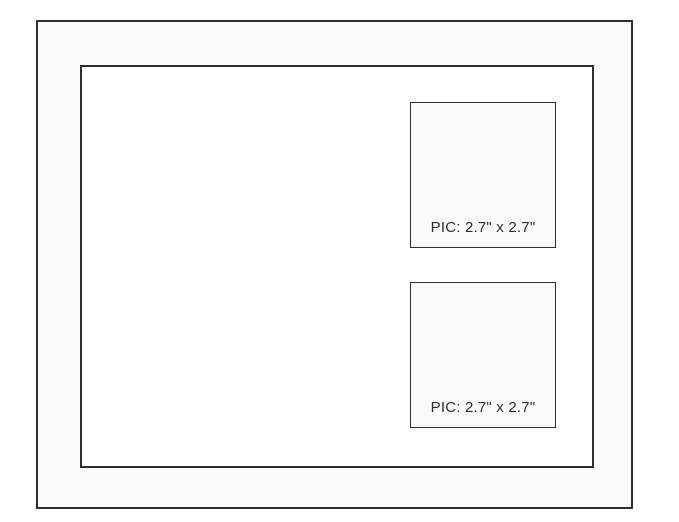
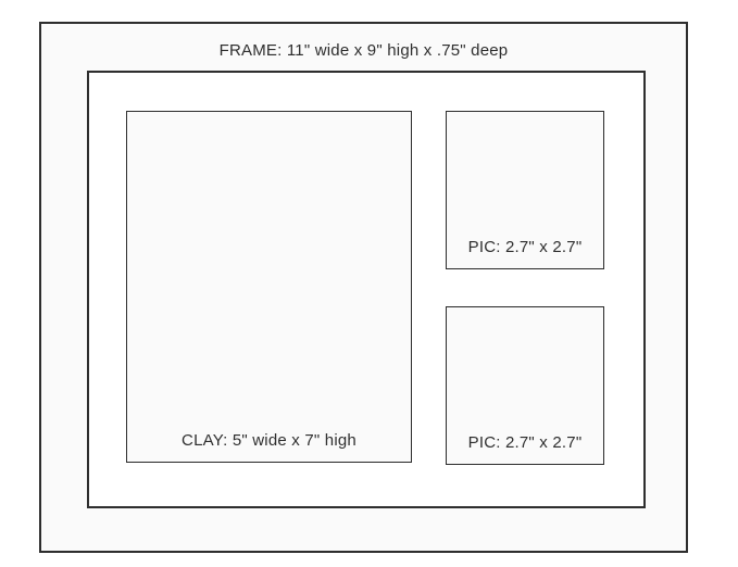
+ FRAME: 11" wide x 9" high x .75" deep
+ CLAY: 5" wide x 7" high
  PIC: 2.7" x 2.7"
  PIC: 2.7" x 2.7"
